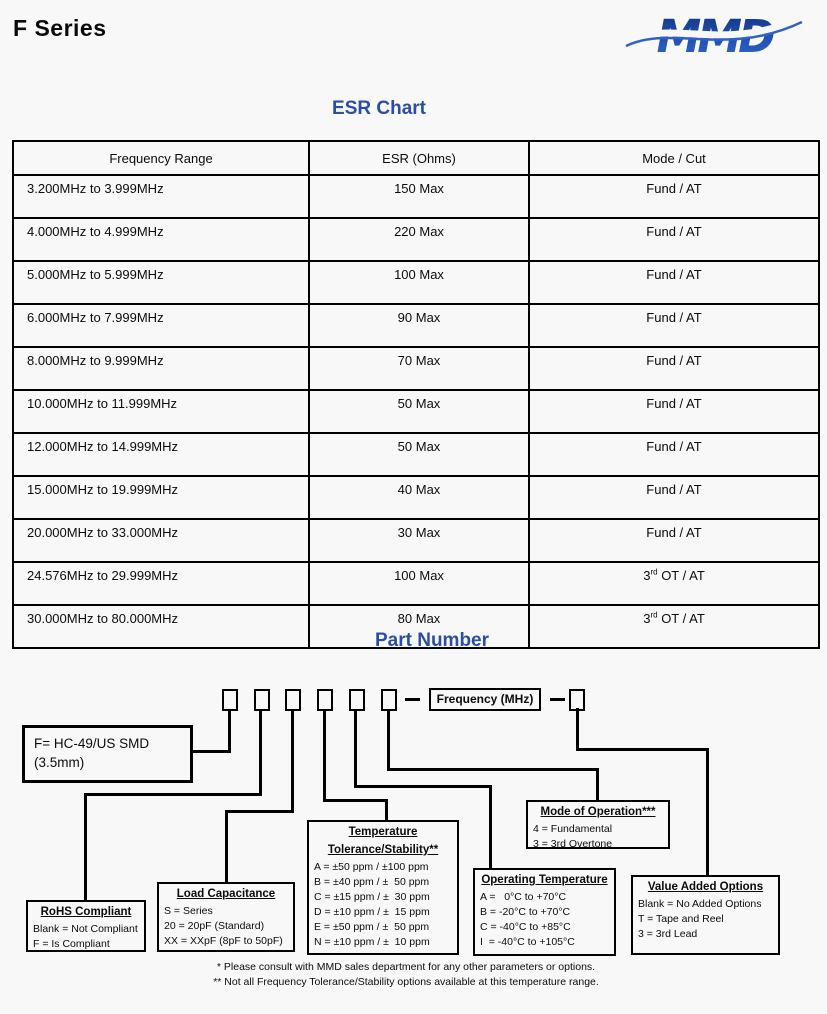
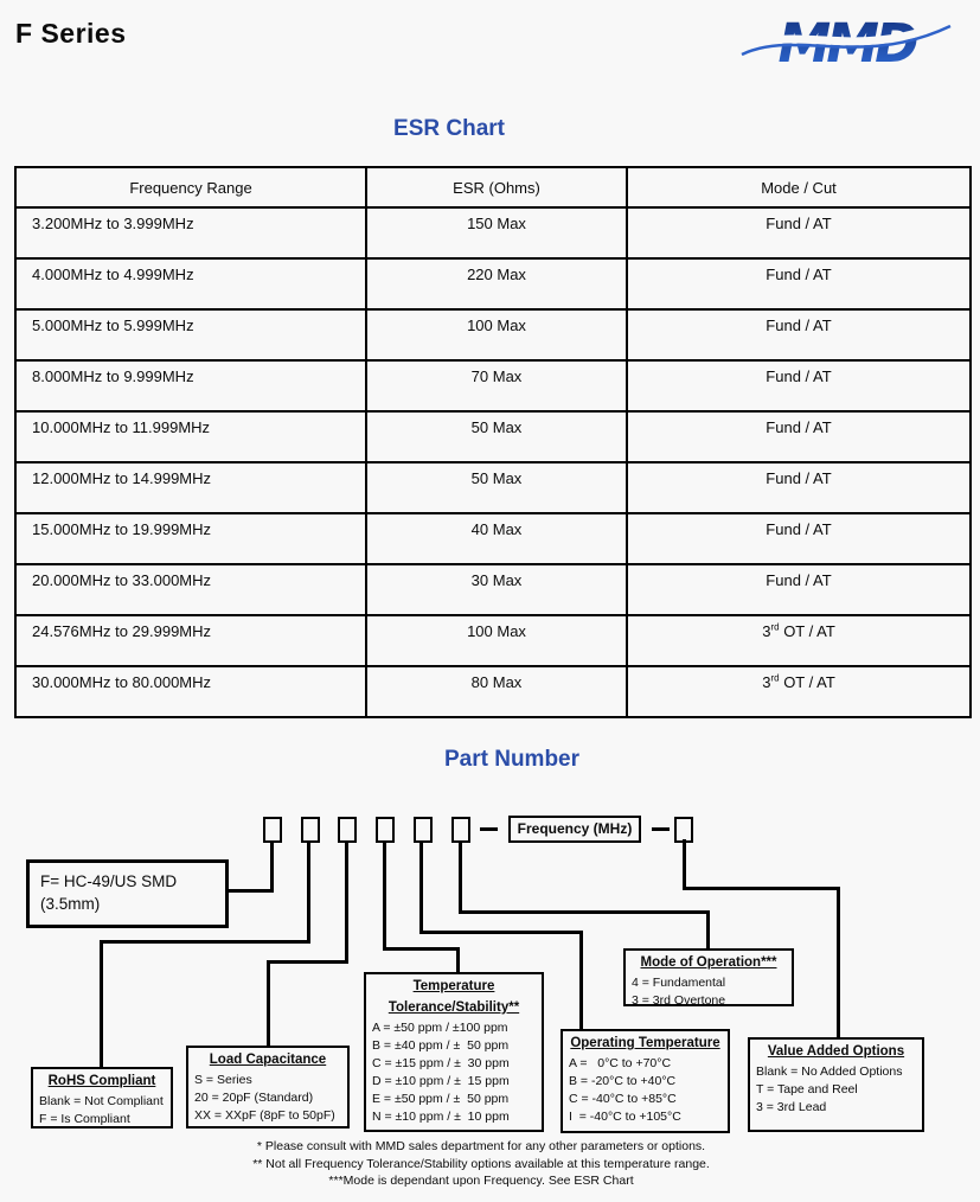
  F Series
  ESR Chart
  Frequency Range	ESR (Ohms)	Mode / Cut
  3.200MHz to 3.999MHz	150 Max	Fund / AT
  4.000MHz to 4.999MHz	220 Max	Fund / AT
  5.000MHz to 5.999MHz	100 Max	Fund / AT
- 6.000MHz to 7.999MHz	90 Max	Fund / AT
  8.000MHz to 9.999MHz	70 Max	Fund / AT
  10.000MHz to 11.999MHz	50 Max	Fund / AT
  12.000MHz to 14.999MHz	50 Max	Fund / AT
  15.000MHz to 19.999MHz	40 Max	Fund / AT
  20.000MHz to 33.000MHz	30 Max	Fund / AT
  24.576MHz to 29.999MHz	100 Max	3rd OT / AT
  30.000MHz to 80.000MHz	80 Max	3rd OT / AT
  Part Number
  Frequency (MHz)
  F= HC-49/US SMD
  (3.5mm)
  RoHS Compliant
  Blank = Not Compliant
  F = Is Compliant
  Load Capacitance
  S = Series
  20 = 20pF (Standard)
  XX = XXpF (8pF to 50pF)
  Temperature
  Tolerance/Stability**
  A = ±50 ppm / ±100 ppm
  B = ±40 ppm / ± 50 ppm
  C = ±15 ppm / ± 30 ppm
  D = ±10 ppm / ± 15 ppm
  E = ±50 ppm / ± 50 ppm
  N = ±10 ppm / ± 10 ppm
  Operating Temperature
  A = 0°C to +70°C
- B = -20°C to +70°C
+ B = -20°C to +40°C
  C = -40°C to +85°C
  I = -40°C to +105°C
  Mode of Operation***
  4 = Fundamental
  3 = 3rd Overtone
  Value Added Options
  Blank = No Added Options
  T = Tape and Reel
  3 = 3rd Lead
  * Please consult with MMD sales department for any other parameters or options.
  ** Not all Frequency Tolerance/Stability options available at this temperature range.
+ ***Mode is dependant upon Frequency. See ESR Chart
